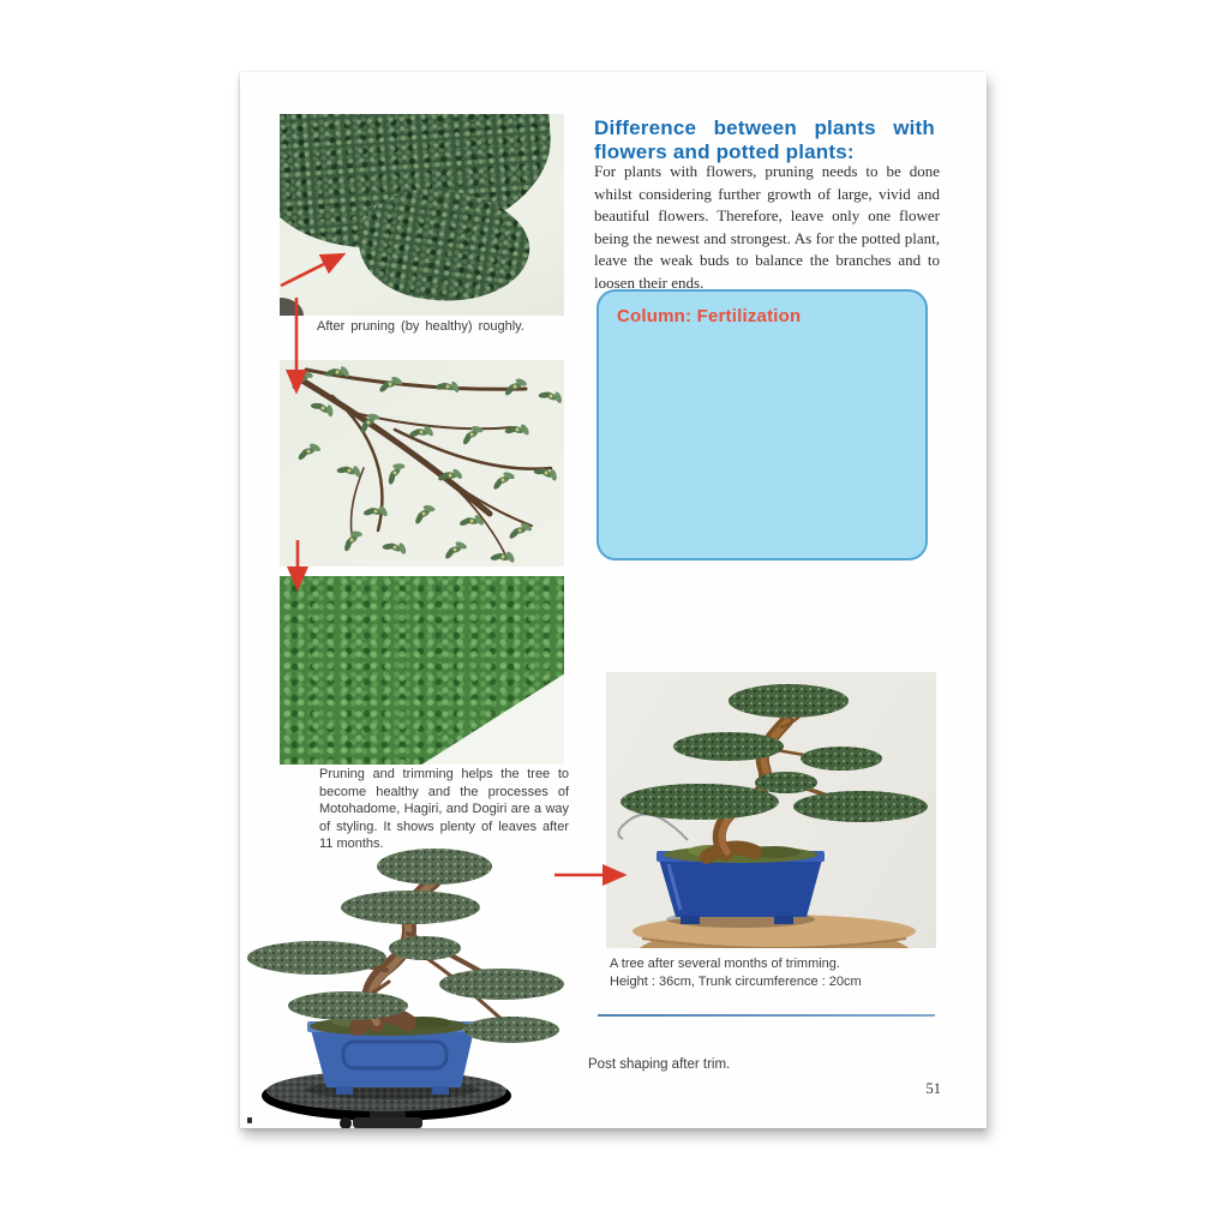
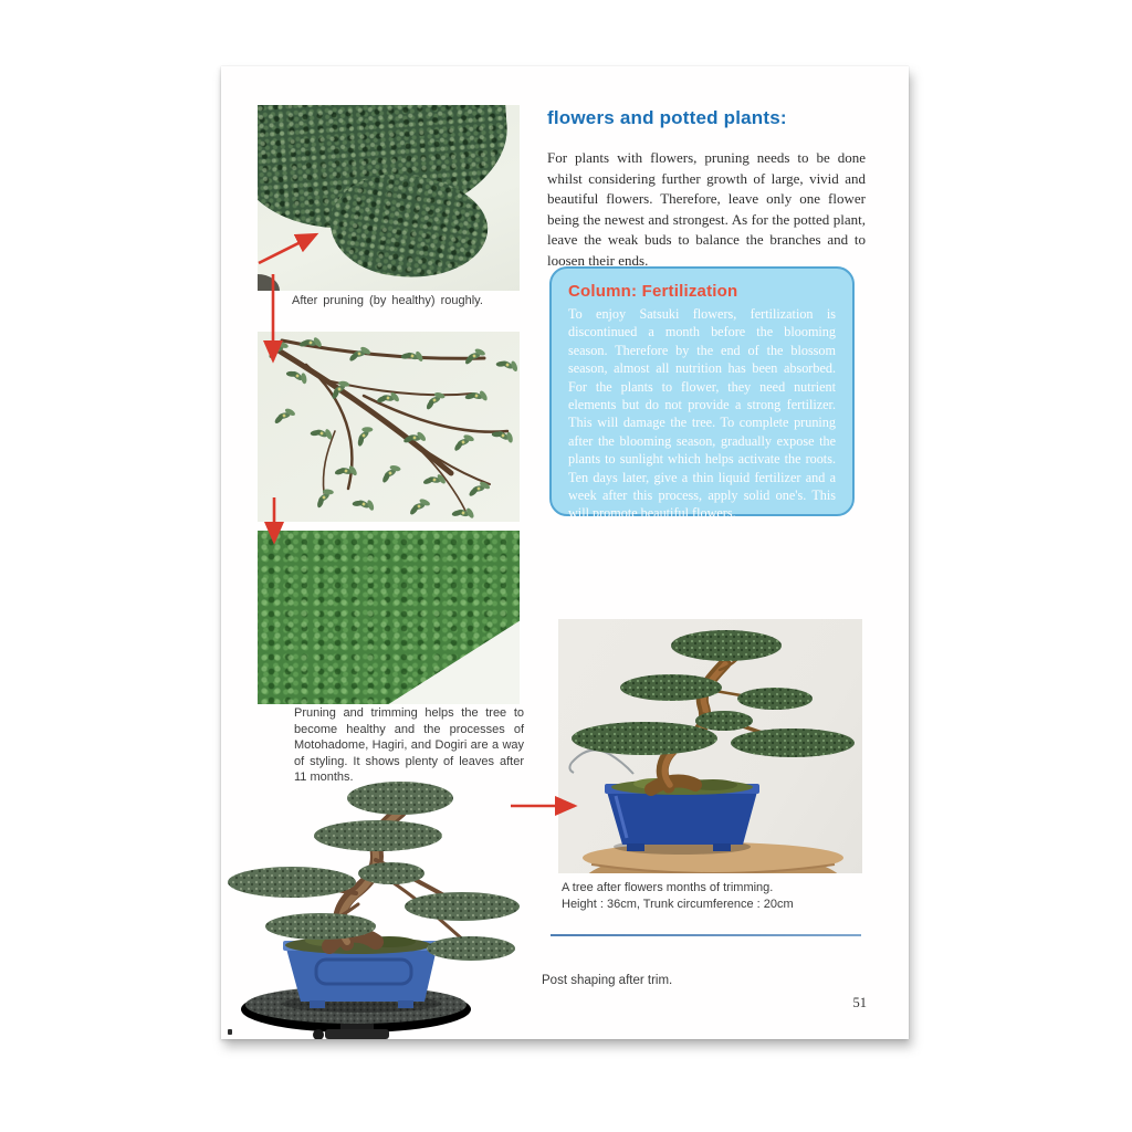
  After pruning (by healthy) roughly.
  Pruning and trimming helps the tree to become healthy and the processes of Motohadome, Hagiri, and Dogiri are a way of styling. It shows plenty of leaves after 11 months.
- Difference between plants with
  flowers and potted plants:
  For plants with flowers, pruning needs to be done whilst considering further growth of large, vivid and beautiful flowers. Therefore, leave only one flower being the newest and strongest. As for the potted plant, leave the weak buds to balance the branches and to loosen their ends.
  Column: Fertilization
+ To enjoy Satsuki flowers, fertilization is discontinued a month before the blooming season. Therefore by the end of the blossom season, almost all nutrition has been absorbed. For the plants to flower, they need nutrient elements but do not provide a strong fertilizer. This will damage the tree. To complete pruning after the blooming season, gradually expose the plants to sunlight which helps activate the roots. Ten days later, give a thin liquid fertilizer and a week after this process, apply solid one's. This will promote beautiful flowers.
- A tree after several months of trimming.
+ A tree after flowers months of trimming.
  Height : 36cm, Trunk circumference : 20cm
  Post shaping after trim.
  51
